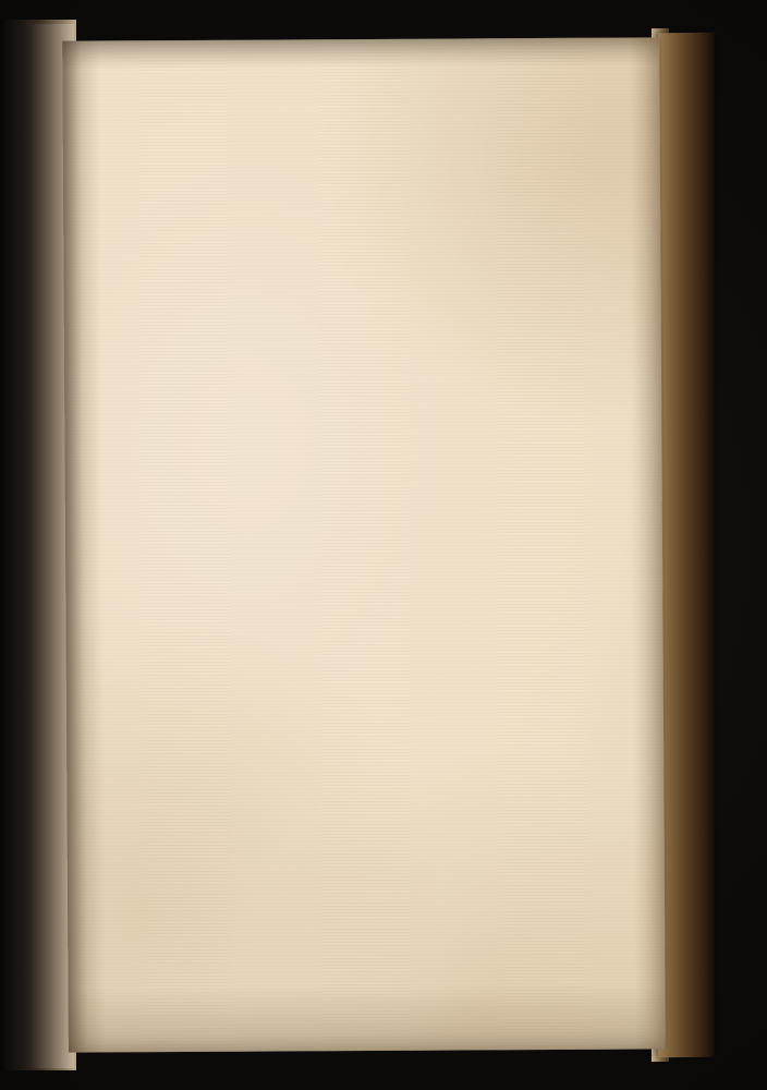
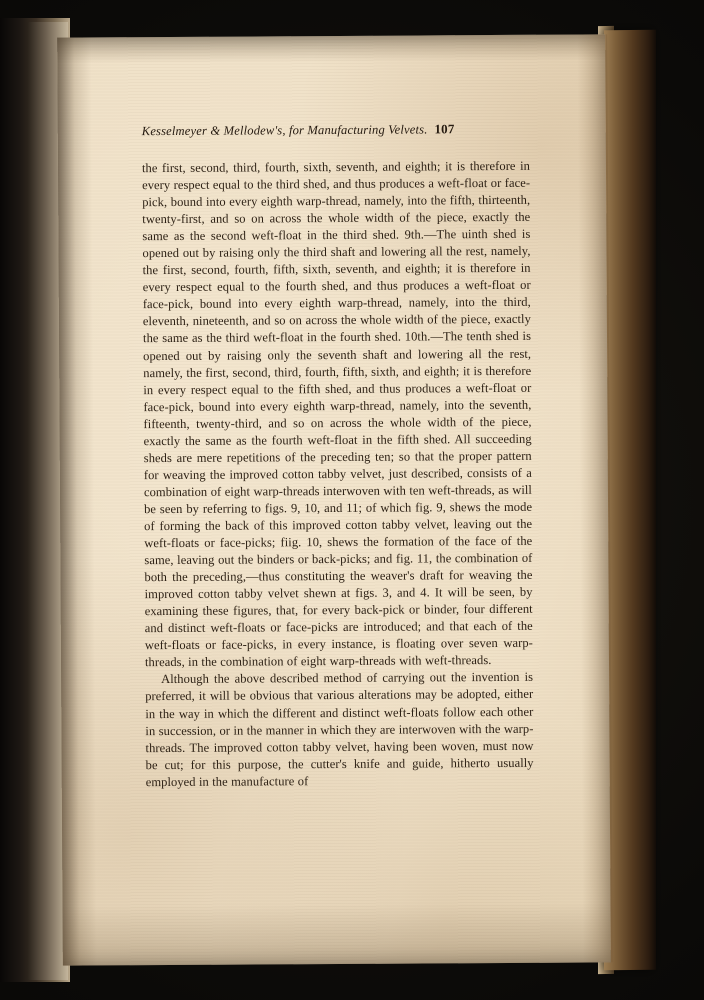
+ Kesselmeyer & Mellodew's, for Manufacturing Velvets. 107
+ the first, second, third, fourth, sixth, seventh, and eighth; it is therefore in every respect equal to the third shed, and thus produces a weft-float or face-pick, bound into every eighth warp-thread, namely, into the fifth, thirteenth, twenty-first, and so on across the whole width of the piece, exactly the same as the second weft-float in the third shed. 9th.—The uinth shed is opened out by raising only the third shaft and lowering all the rest, namely, the first, second, fourth, fifth, sixth, seventh, and eighth; it is therefore in every respect equal to the fourth shed, and thus produces a weft-float or face-pick, bound into every eighth warp-thread, namely, into the third, eleventh, nineteenth, and so on across the whole width of the piece, exactly the same as the third weft-float in the fourth shed. 10th.—The tenth shed is opened out by raising only the seventh shaft and lowering all the rest, namely, the first, second, third, fourth, fifth, sixth, and eighth; it is therefore in every respect equal to the fifth shed, and thus produces a weft-float or face-pick, bound into every eighth warp-thread, namely, into the seventh, fifteenth, twenty-third, and so on across the whole width of the piece, exactly the same as the fourth weft-float in the fifth shed. All succeeding sheds are mere repetitions of the preceding ten; so that the proper pattern for weaving the improved cotton tabby velvet, just described, consists of a combination of eight warp-threads interwoven with ten weft-threads, as will be seen by referring to figs. 9, 10, and 11; of which fig. 9, shews the mode of forming the back of this improved cotton tabby velvet, leaving out the weft-floats or face-picks; fiig. 10, shews the formation of the face of the same, leaving out the binders or back-picks; and fig. 11, the combination of both the preceding,—thus constituting the weaver's draft for weaving the improved cotton tabby velvet shewn at figs. 3, and 4. It will be seen, by examining these figures, that, for every back-pick or binder, four different and distinct weft-floats or face-picks are introduced; and that each of the weft-floats or face-picks, in every instance, is floating over seven warp-threads, in the combination of eight warp-threads with weft-threads.
+ Although the above described method of carrying out the invention is preferred, it will be obvious that various alterations may be adopted, either in the way in which the different and distinct weft-floats follow each other in succession, or in the manner in which they are interwoven with the warp-threads. The improved cotton tabby velvet, having been woven, must now be cut; for this purpose, the cutter's knife and guide, hitherto usually employed in the manufacture of
